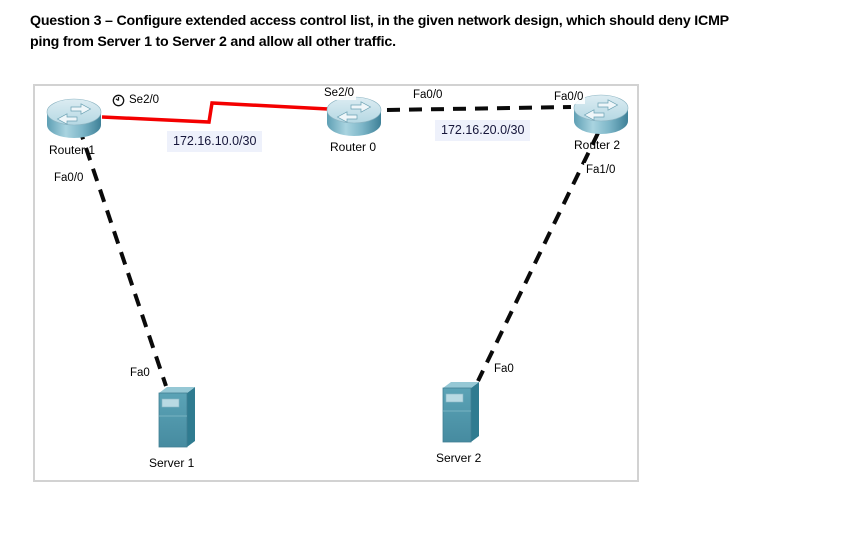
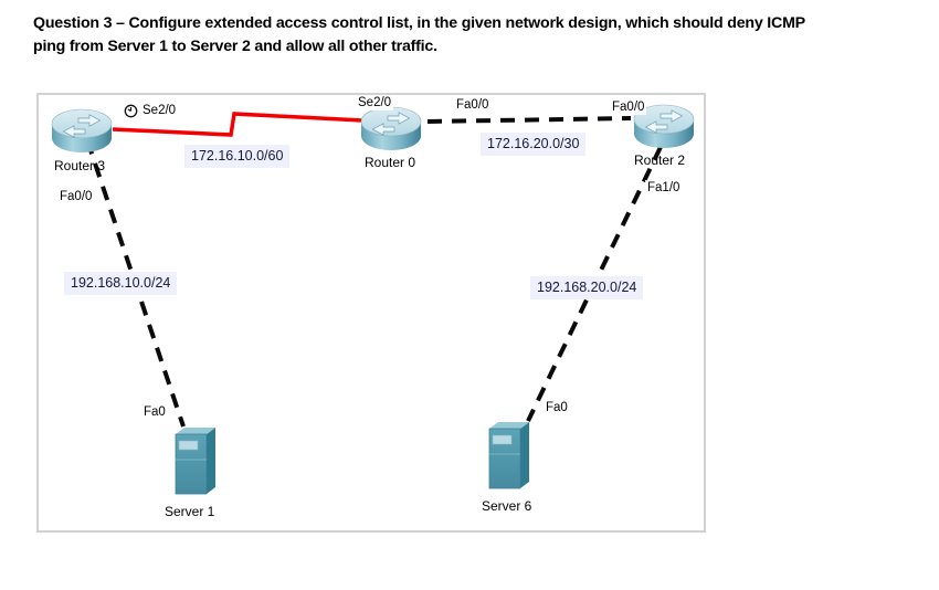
  Question 3 – Configure extended access control list, in the given network design, which should deny ICMP
  ping from Server 1 to Server 2 and allow all other traffic.
- Router 1
+ Router 3
  Router 0
  Router 2
  Server 1
- Server 2
+ Server 6
  Se2/0
  Fa0/0
  Se2/0
  Fa0/0
  Fa0/0
  Fa1/0
  Fa0
  Fa0
- 172.16.10.0/30
+ 172.16.10.0/60
  172.16.20.0/30
+ 192.168.10.0/24
+ 192.168.20.0/24
